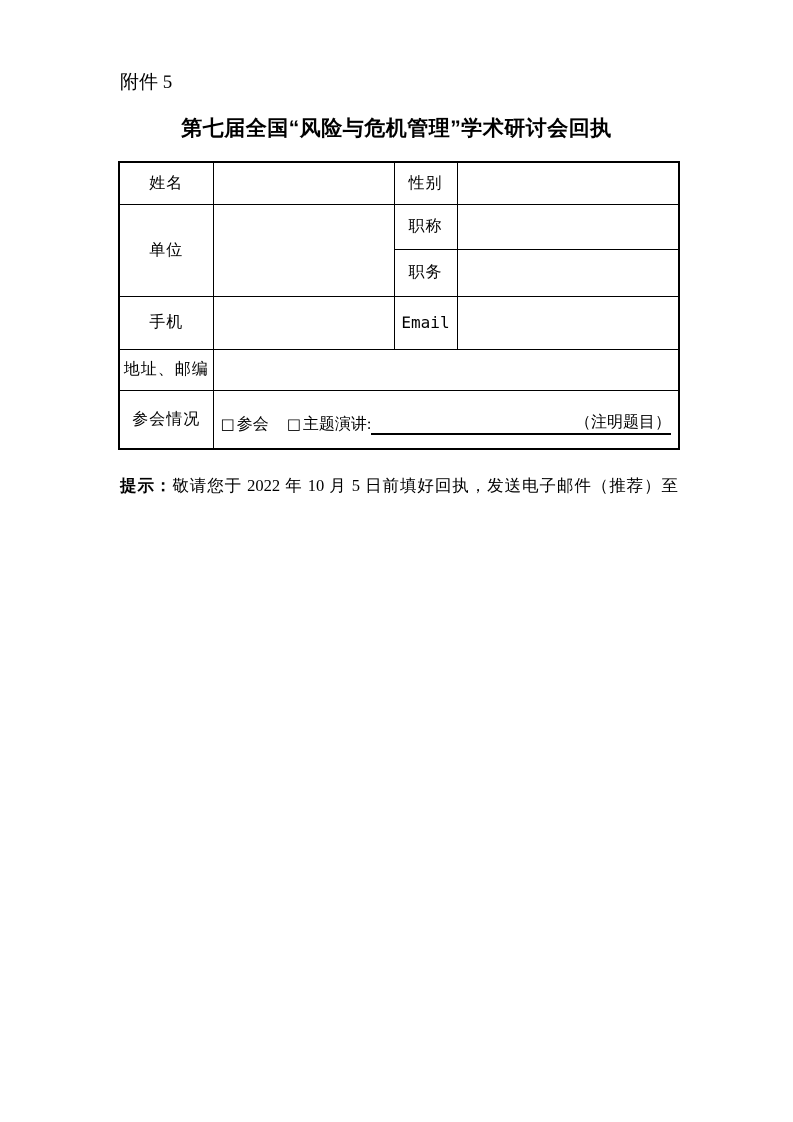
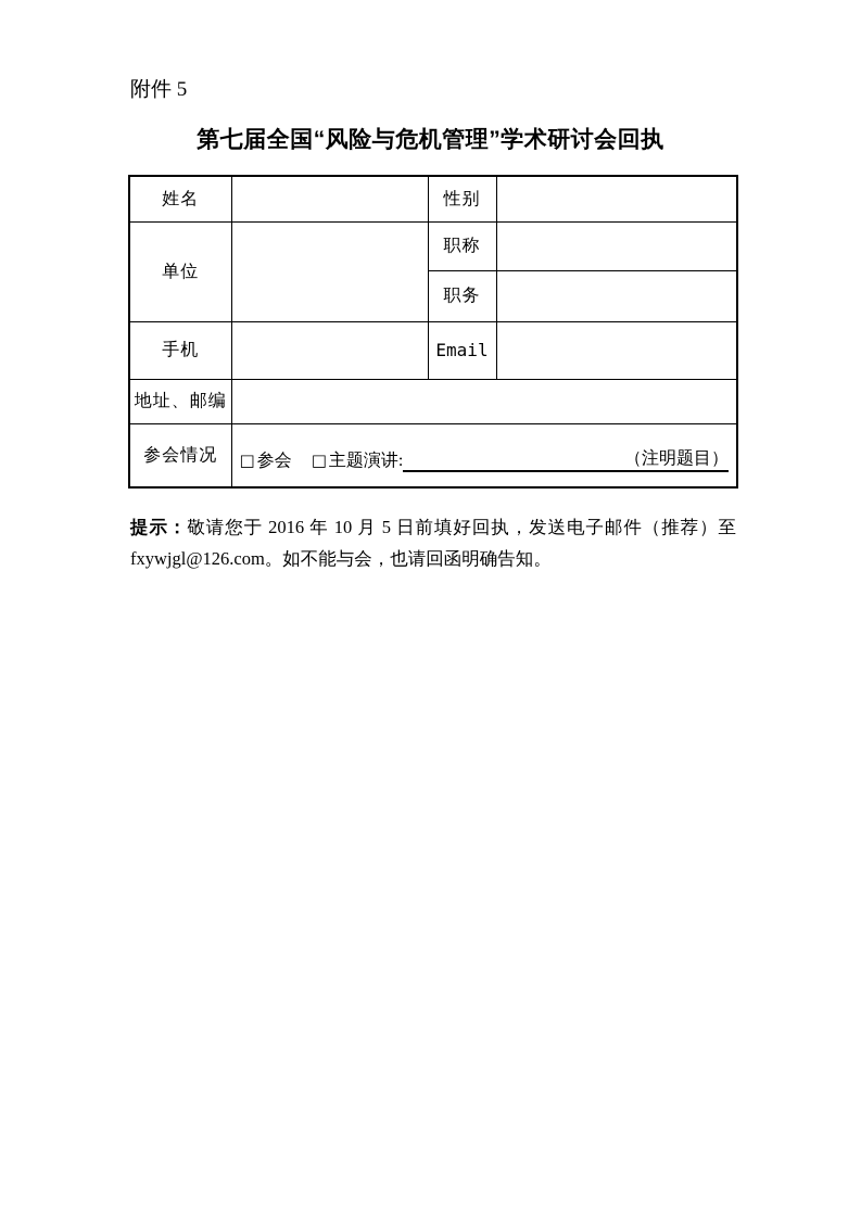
  附件 5
  第七届全国“风险与危机管理”学术研讨会回执
  姓名		性别
  单位		职称
  职务
  手机		Email
  地址、邮编
  参会情况	□参会 □主题演讲: （注明题目）
- 提示：敬请您于 2022 年 10 月 5 日前填好回执，发送电子邮件（推荐）至
+ 提示：敬请您于 2016 年 10 月 5 日前填好回执，发送电子邮件（推荐）至
+ fxywjgl@126.com。如不能与会，也请回函明确告知。
